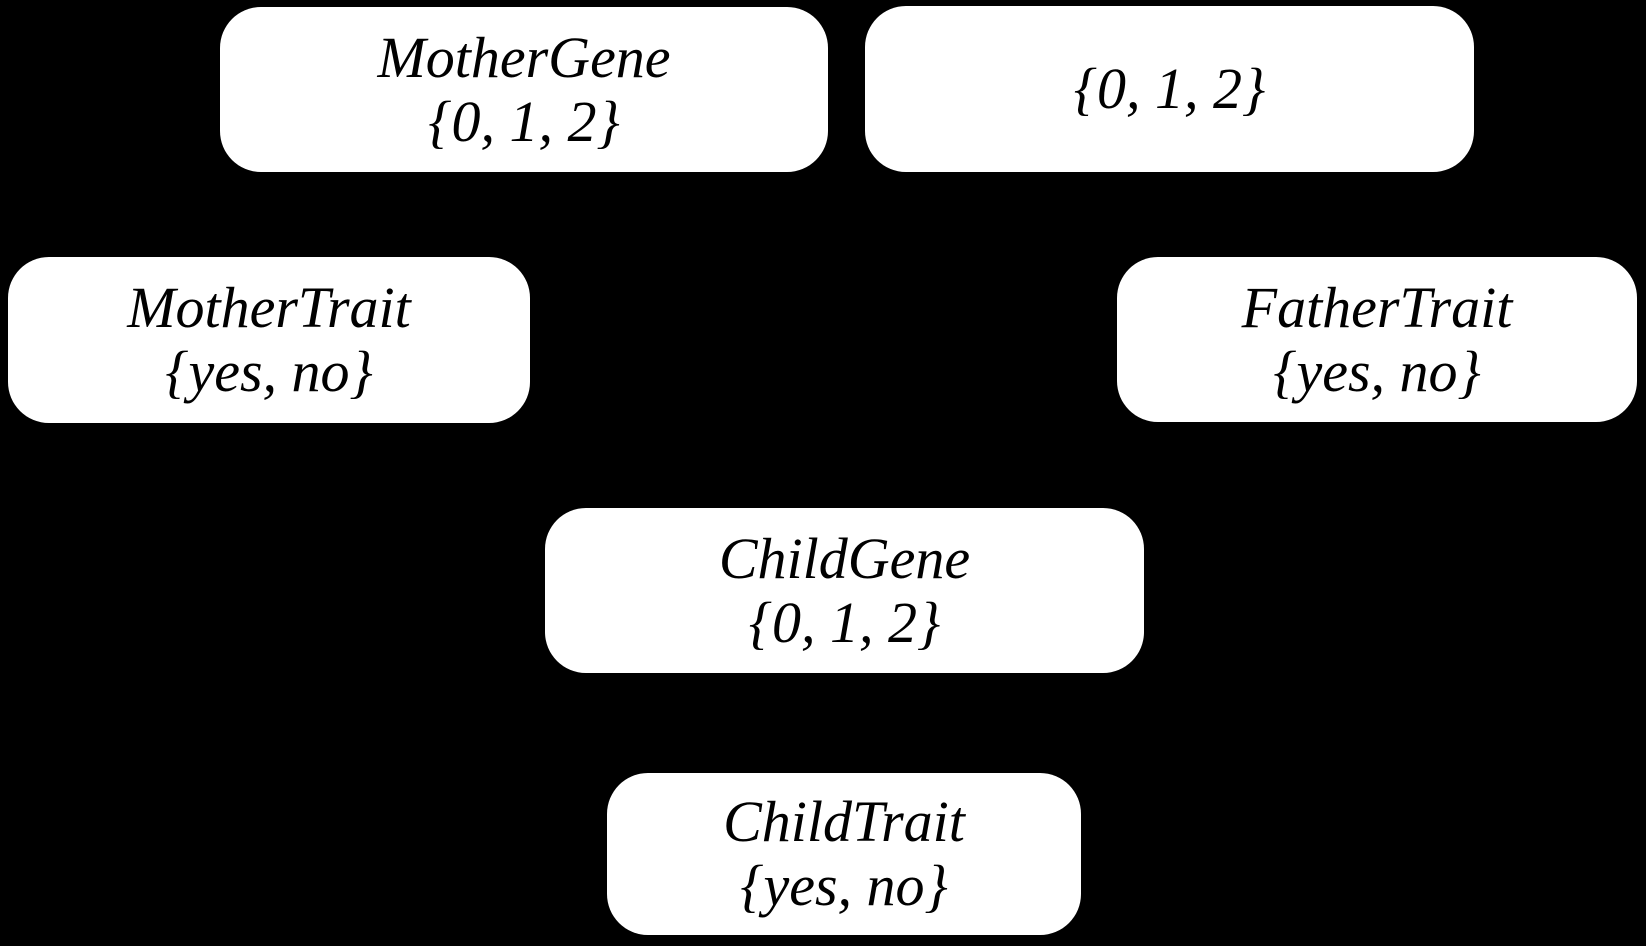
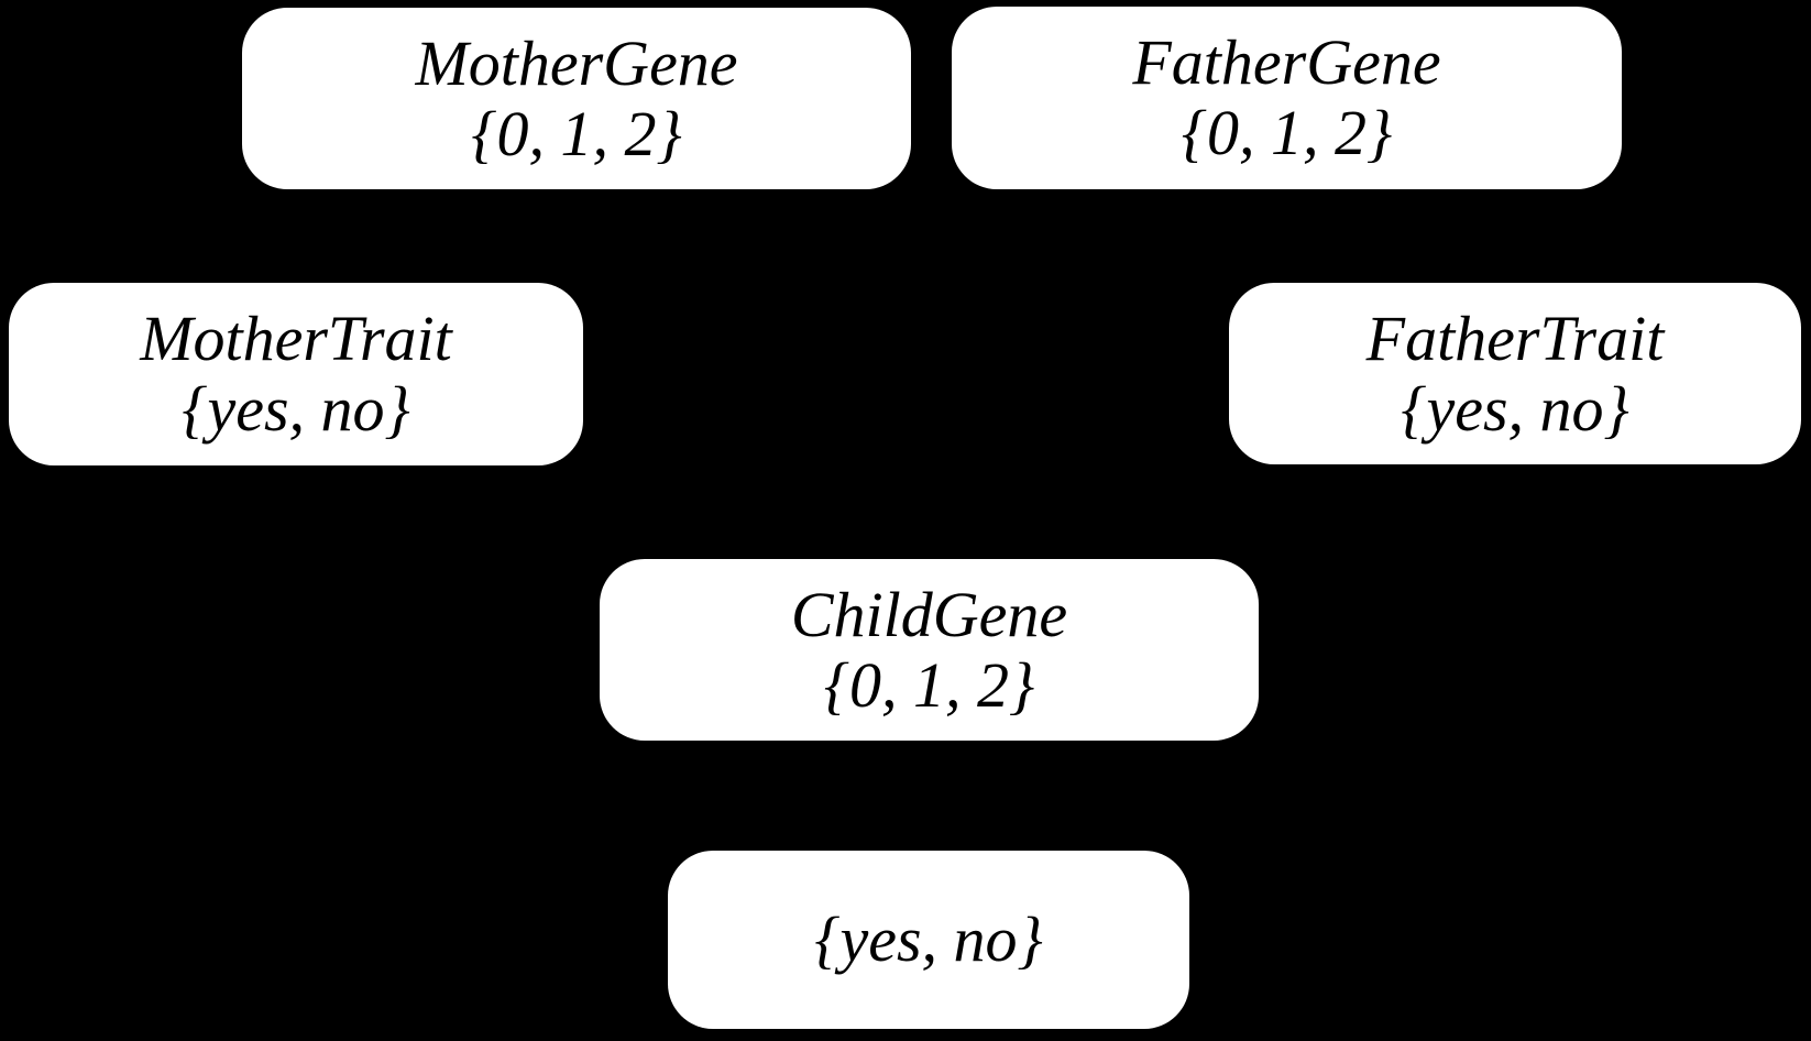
  MotherGene
  {0, 1, 2}
+ FatherGene
  {0, 1, 2}
  MotherTrait
  {yes, no}
  FatherTrait
  {yes, no}
  ChildGene
  {0, 1, 2}
- ChildTrait
  {yes, no}
